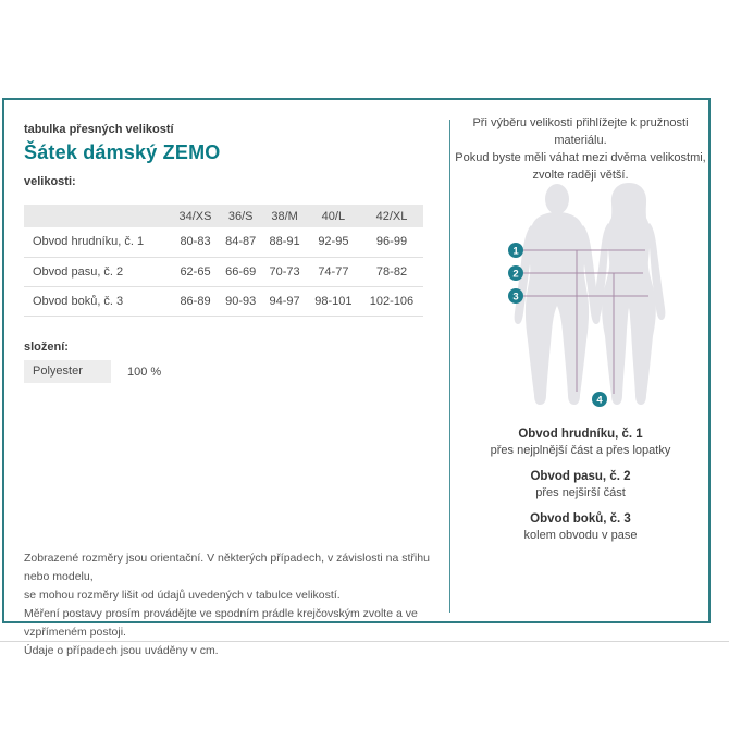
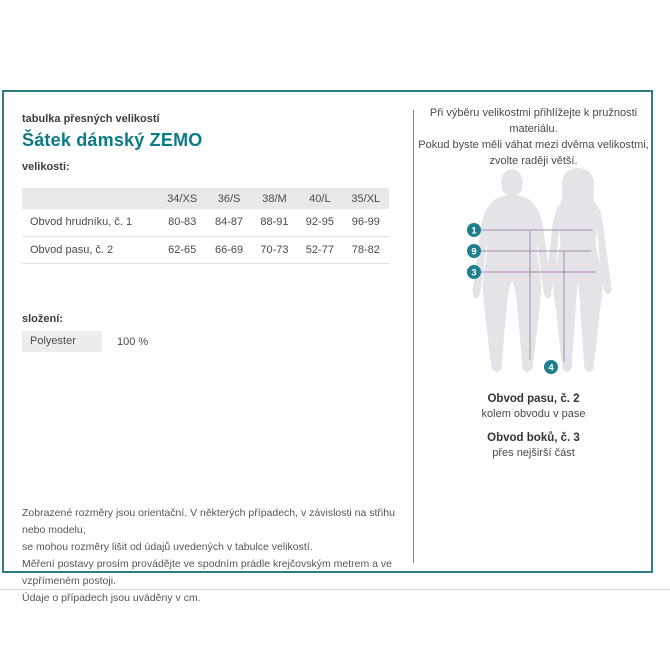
  tabulka přesných velikostí
  Šátek dámský ZEMO
  velikosti:
- 	34/XS	36/S	38/M	40/L	42/XL
+ 	34/XS	36/S	38/M	40/L	35/XL
  Obvod hrudníku, č. 1	80-83	84-87	88-91	92-95	96-99
- Obvod pasu, č. 2	62-65	66-69	70-73	74-77	78-82
+ Obvod pasu, č. 2	62-65	66-69	70-73	52-77	78-82
- Obvod boků, č. 3	86-89	90-93	94-97	98-101	102-106
  složení:
  Polyester
  100 %
  Zobrazené rozměry jsou orientační. V některých případech, v závislosti na střihu nebo modelu,
  se mohou rozměry lišit od údajů uvedených v tabulce velikostí.
- Měření postavy prosím provádějte ve spodním prádle krejčovským zvolte a ve vzpřímeném postoji.
+ Měření postavy prosím provádějte ve spodním prádle krejčovským metrem a ve vzpřímeném postoji.
  Údaje o případech jsou uváděny v cm.
- Při výběru velikosti přihlížejte k pružnosti materiálu.
+ Při výběru velikostmi přihlížejte k pružnosti materiálu.
  Pokud byste měli váhat mezi dvěma velikostmi,
  zvolte raději větší.
  1
- 2
+ 9
  3
  4
- Obvod hrudníku, č. 1
- přes nejplnější část a přes lopatky
  Obvod pasu, č. 2
- přes nejširší část
+ kolem obvodu v pase
  Obvod boků, č. 3
- kolem obvodu v pase
+ přes nejširší část
